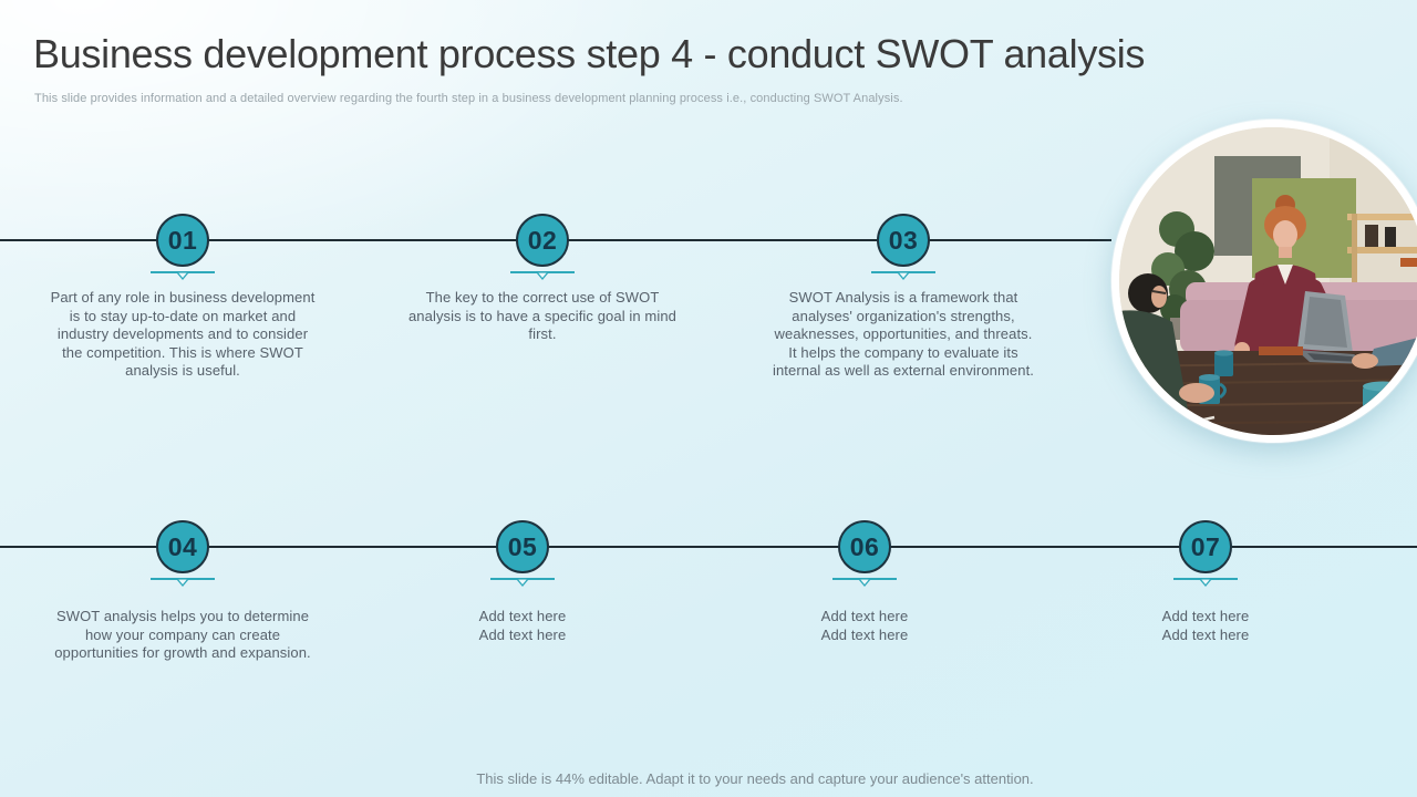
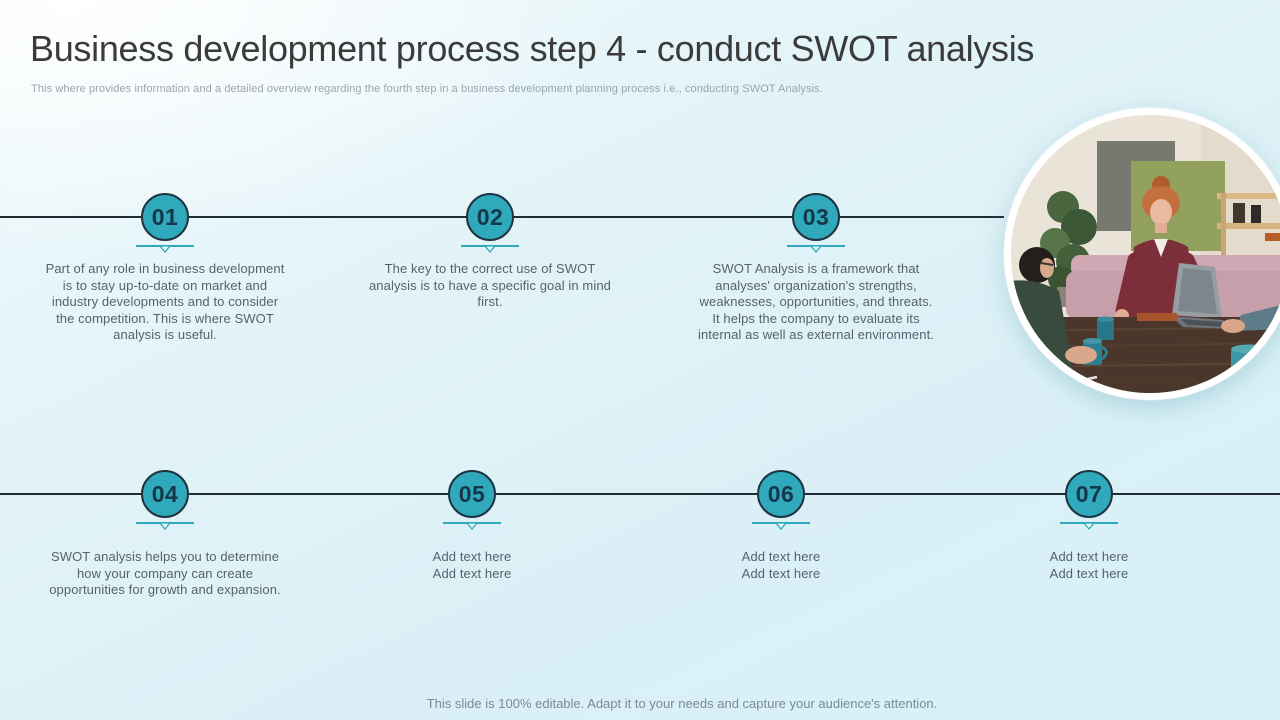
  Business development process step 4 - conduct SWOT analysis
- This slide provides information and a detailed overview regarding the fourth step in a business development planning process i.e., conducting SWOT Analysis.
+ This where provides information and a detailed overview regarding the fourth step in a business development planning process i.e., conducting SWOT Analysis.
  01
  Part of any role in business development
  is to stay up-to-date on market and
  industry developments and to consider
  the competition. This is where SWOT
  analysis is useful.
  02
  The key to the correct use of SWOT
  analysis is to have a specific goal in mind
  first.
  03
  SWOT Analysis is a framework that
  analyses' organization's strengths,
  weaknesses, opportunities, and threats.
  It helps the company to evaluate its
  internal as well as external environment.
  04
  SWOT analysis helps you to determine
  how your company can create
  opportunities for growth and expansion.
  05
  Add text here
  Add text here
  06
  Add text here
  Add text here
  07
  Add text here
  Add text here
- This slide is 44% editable. Adapt it to your needs and capture your audience's attention.
+ This slide is 100% editable. Adapt it to your needs and capture your audience's attention.
